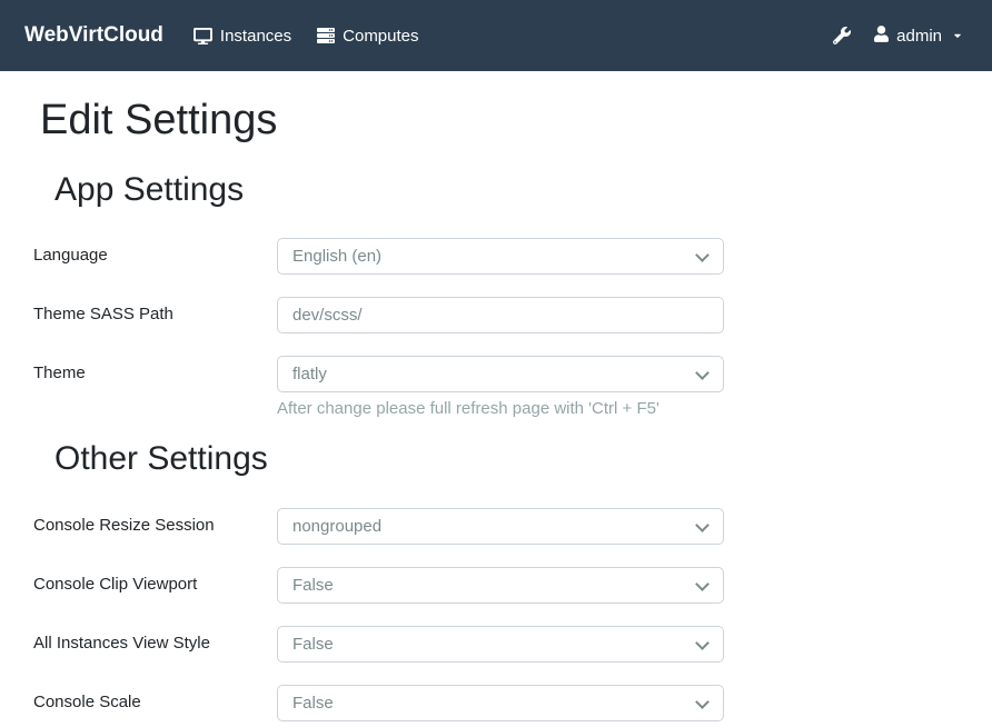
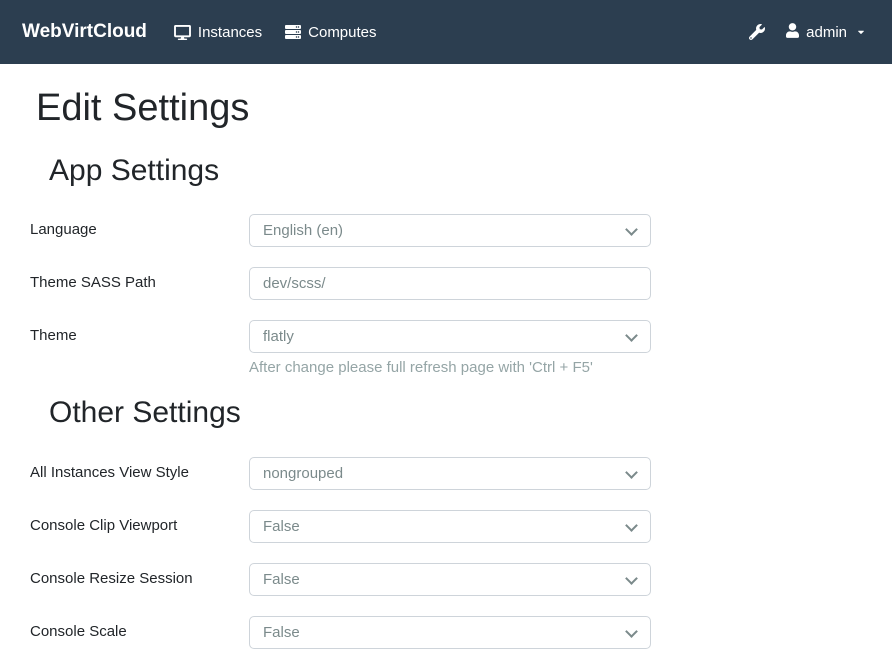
  WebVirtCloud
  Instances
  Computes
  admin
  Edit Settings
  App Settings
  Language
  English (en)
  Theme SASS Path
  dev/scss/
  Theme
  flatly
  After change please full refresh page with 'Ctrl + F5'
  Other Settings
- Console Resize Session
+ All Instances View Style
  nongrouped
  Console Clip Viewport
  False
- All Instances View Style
+ Console Resize Session
  False
  Console Scale
  False
